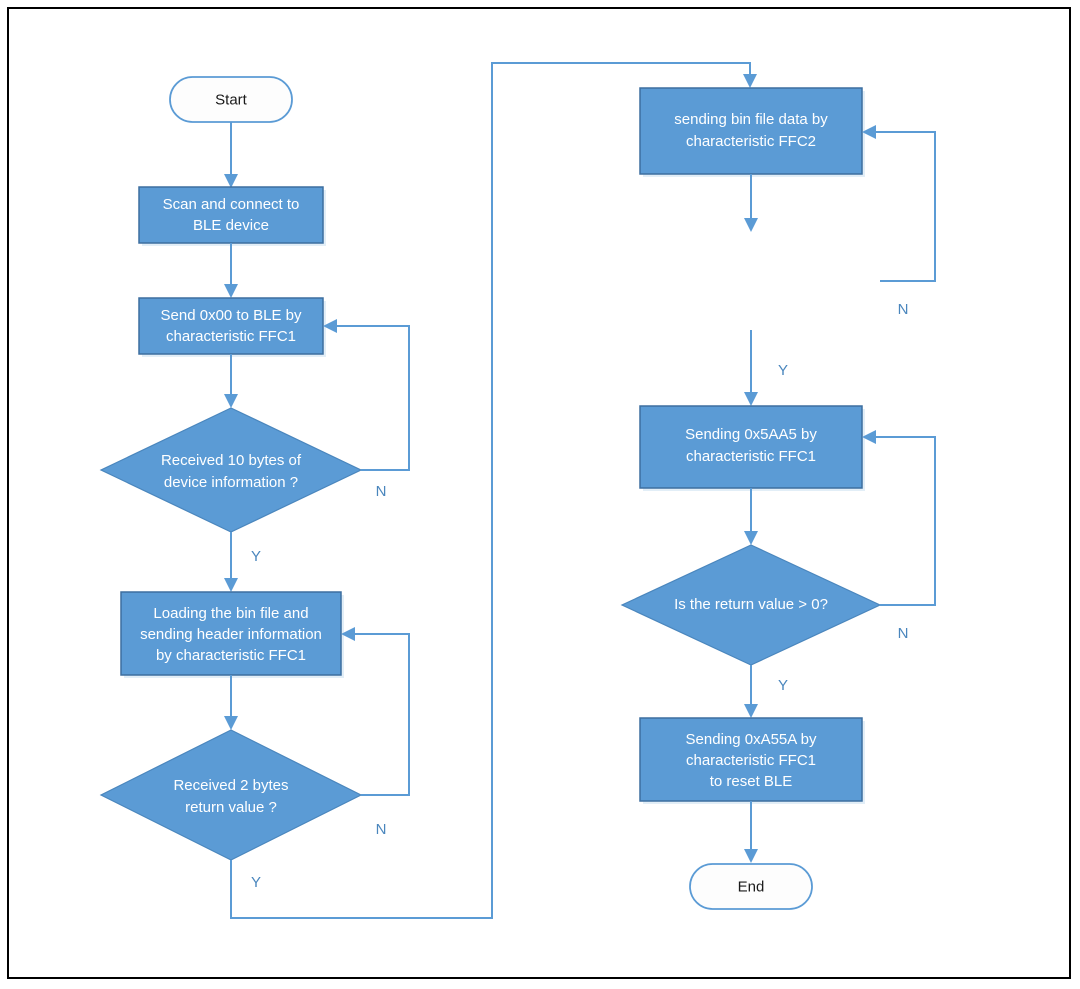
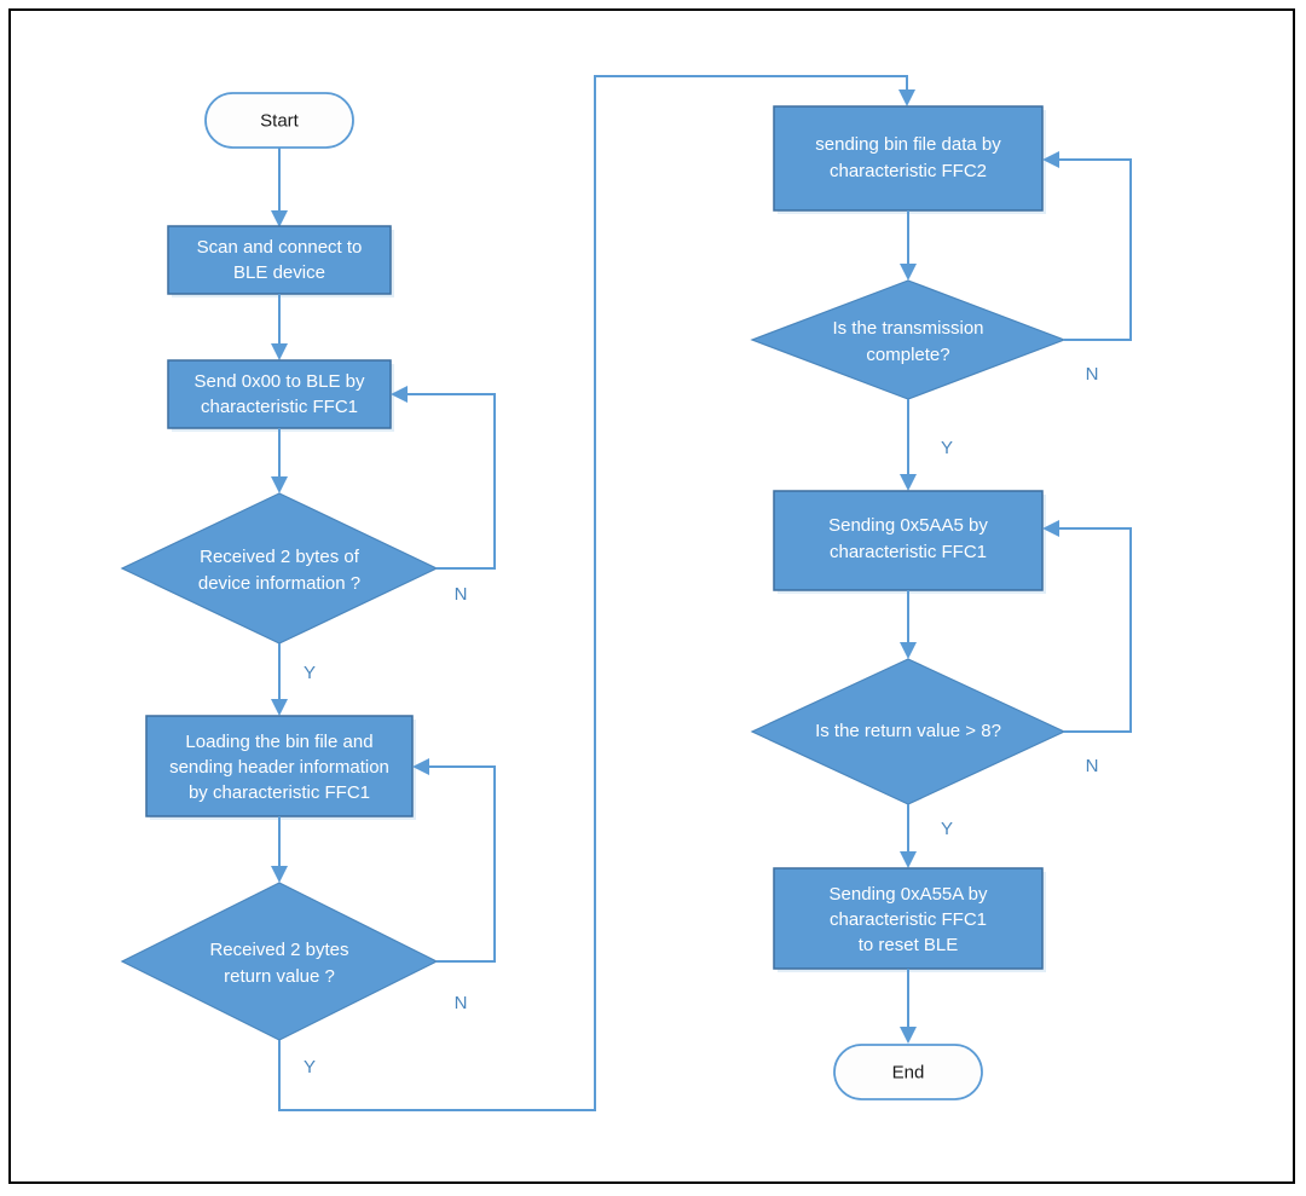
  Start
  Scan and connect to
  BLE device
  Send 0x00 to BLE by
  characteristic FFC1
- Received 10 bytes of
+ Received 2 bytes of
  device information ?
  N
  Y
  Loading the bin file and
  sending header information
  by characteristic FFC1
  Received 2 bytes
  return value ?
  N
  Y
  sending bin file data by
  characteristic FFC2
+ Is the transmission
+ complete?
  N
  Y
  Sending 0x5AA5 by
  characteristic FFC1
- Is the return value > 0?
+ Is the return value > 8?
  N
  Y
  Sending 0xA55A by
  characteristic FFC1
  to reset BLE
  End
